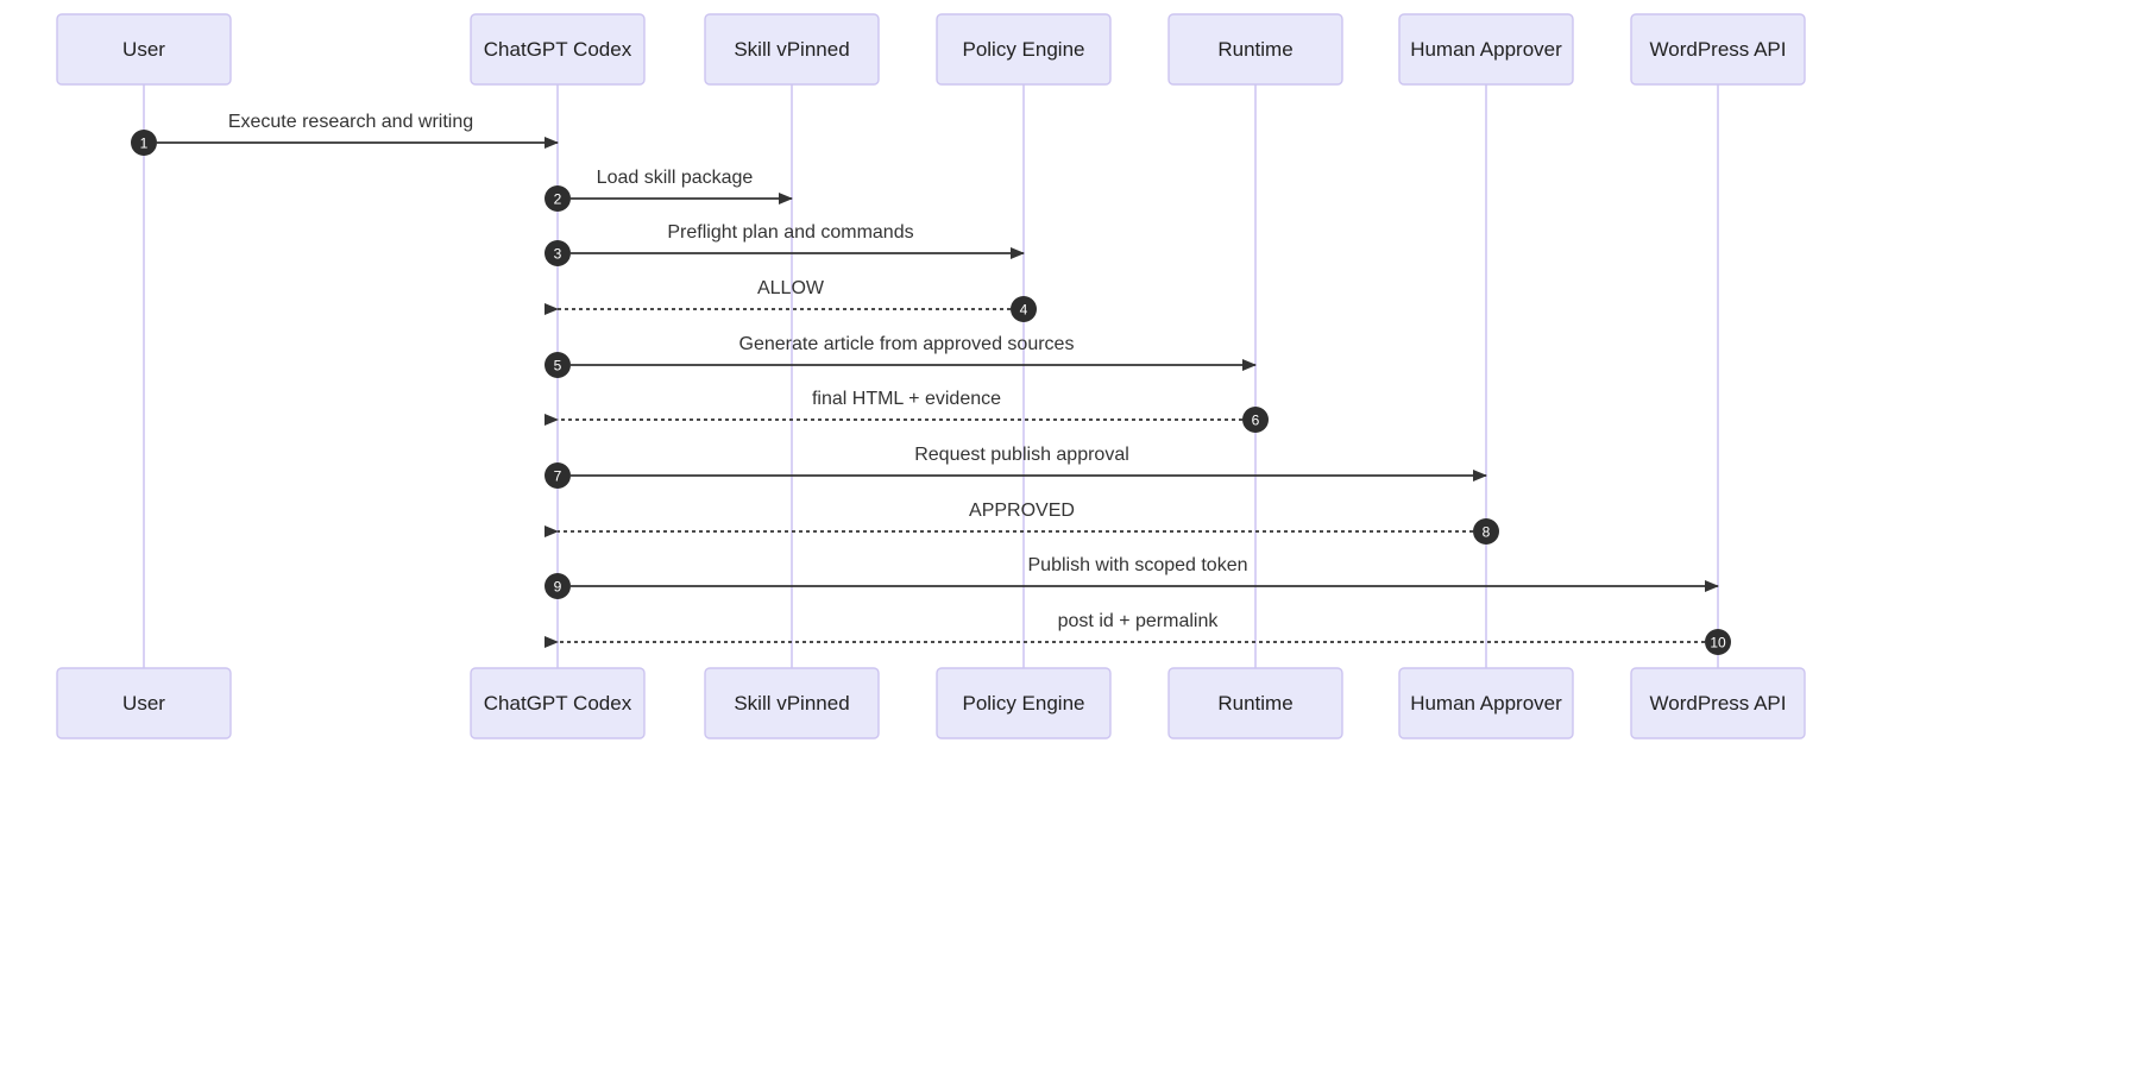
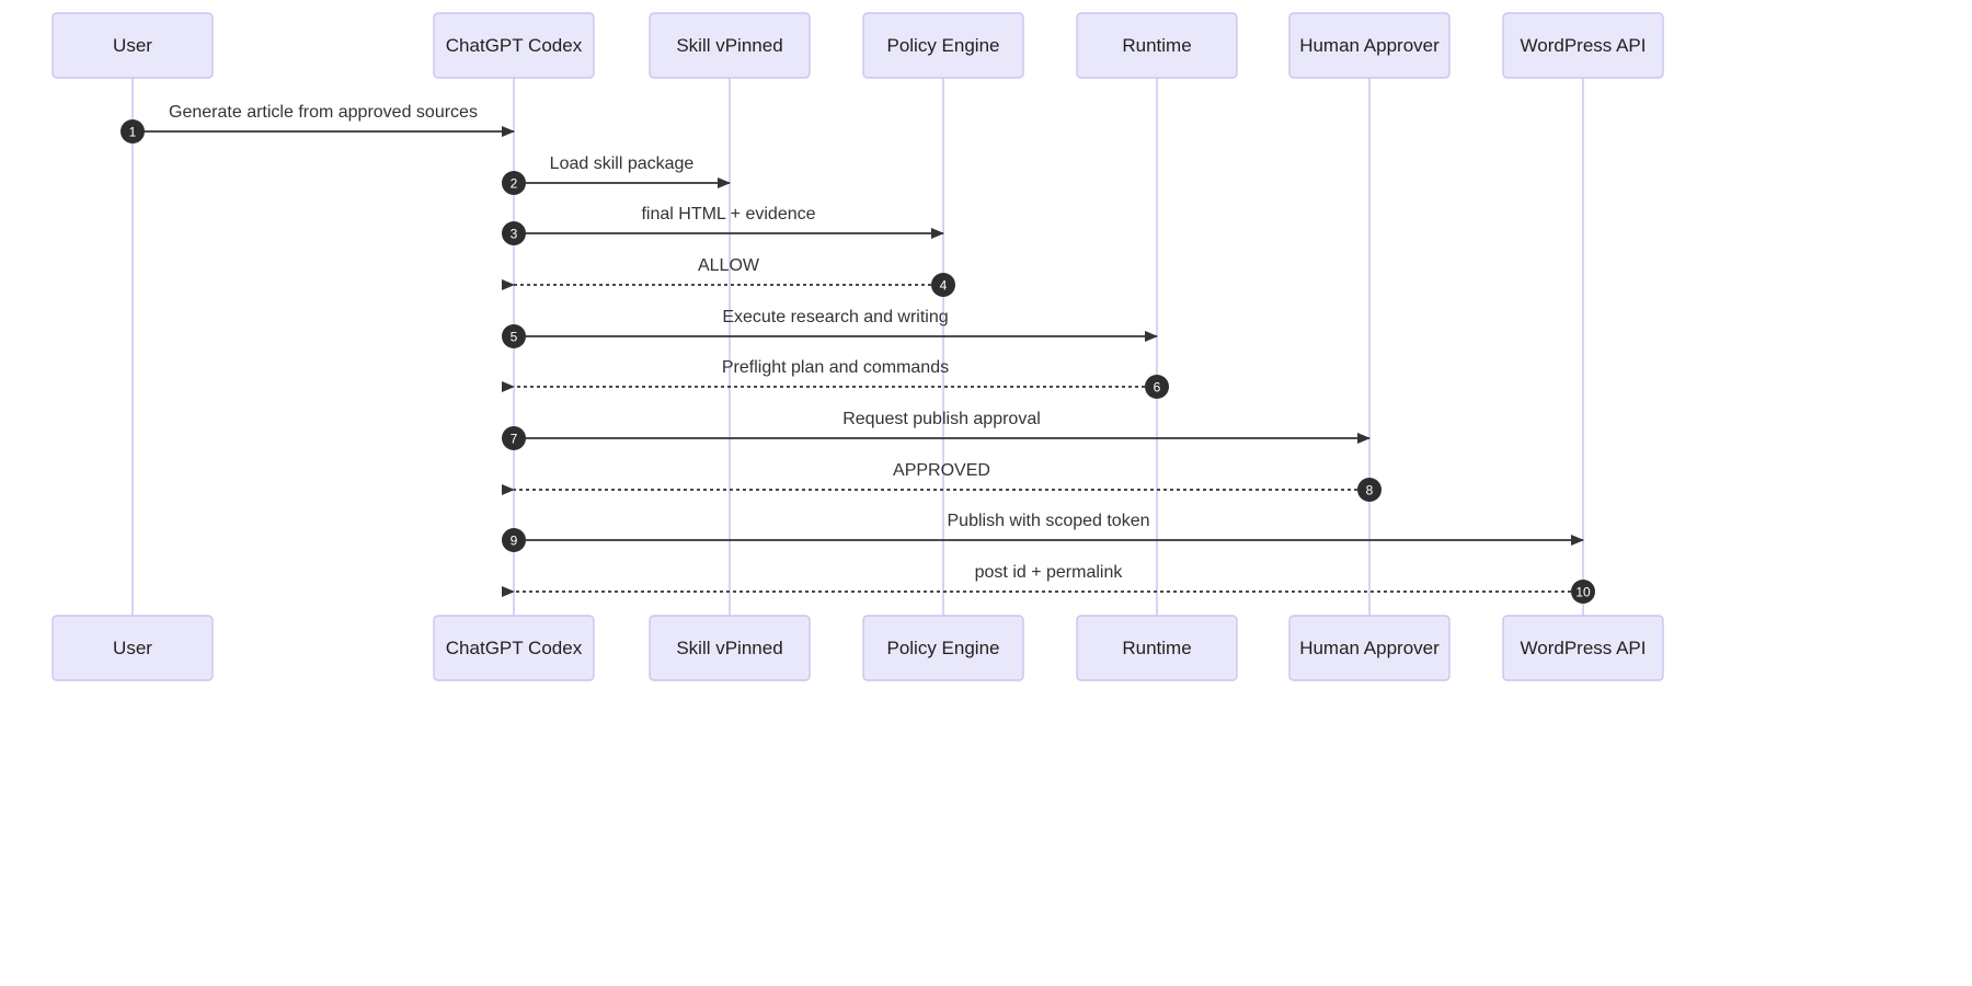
- Execute research and writing
+ Generate article from approved sources
  Load skill package
- Preflight plan and commands
+ final HTML + evidence
  ALLOW
- Generate article from approved sources
+ Execute research and writing
- final HTML + evidence
+ Preflight plan and commands
  Request publish approval
  APPROVED
  Publish with scoped token
  post id + permalink
  User
  ChatGPT Codex
  Skill vPinned
  Policy Engine
  Runtime
  Human Approver
  WordPress API
  User
  ChatGPT Codex
  Skill vPinned
  Policy Engine
  Runtime
  Human Approver
  WordPress API
  1
  2
  3
  4
  5
  6
  7
  8
  9
  10
